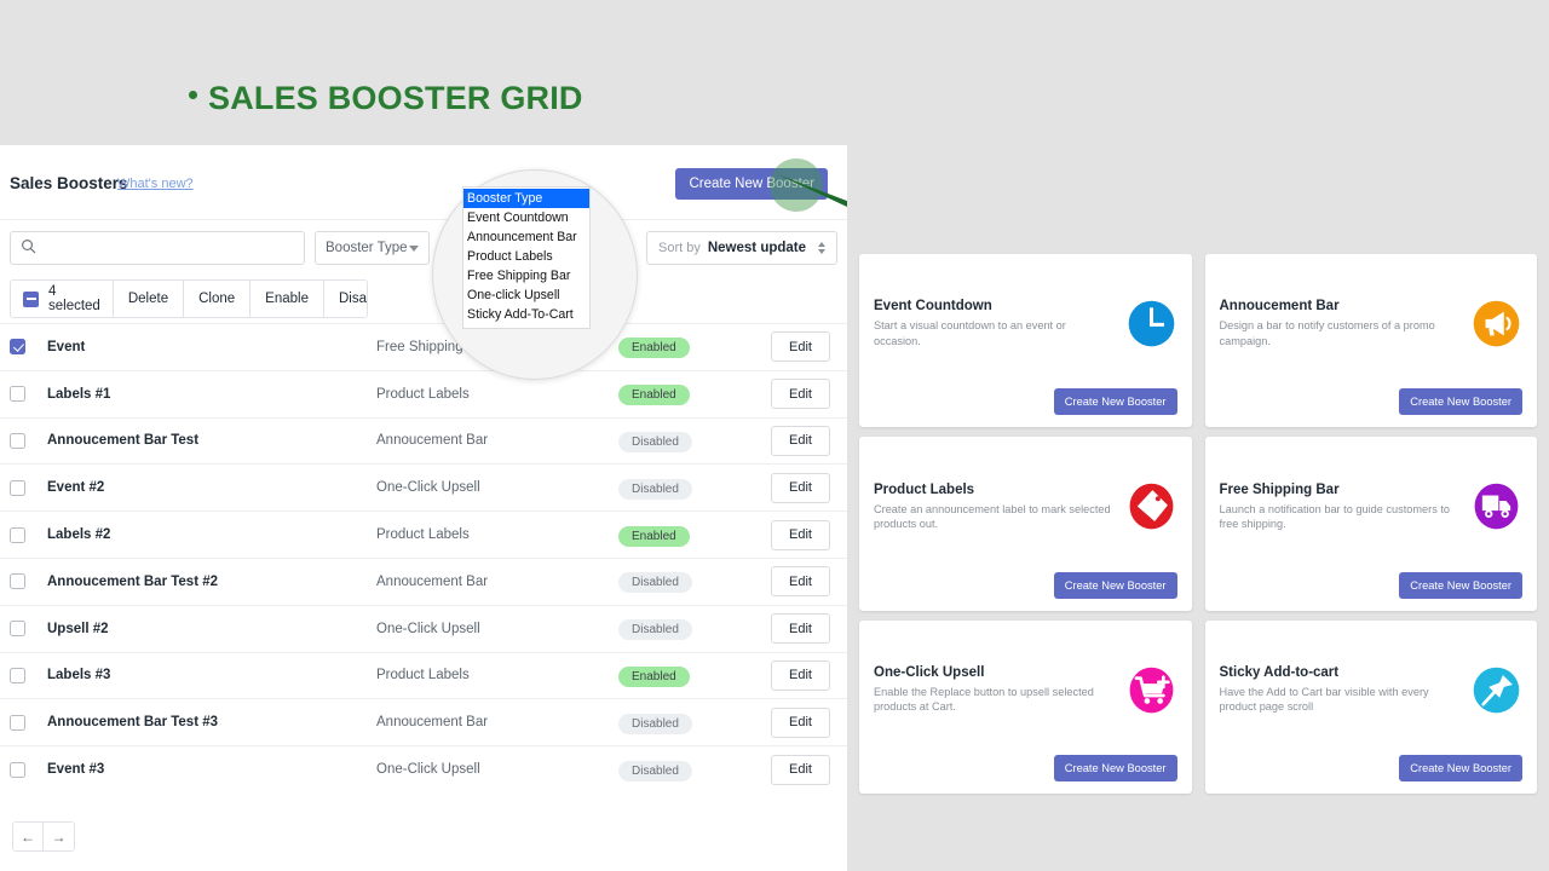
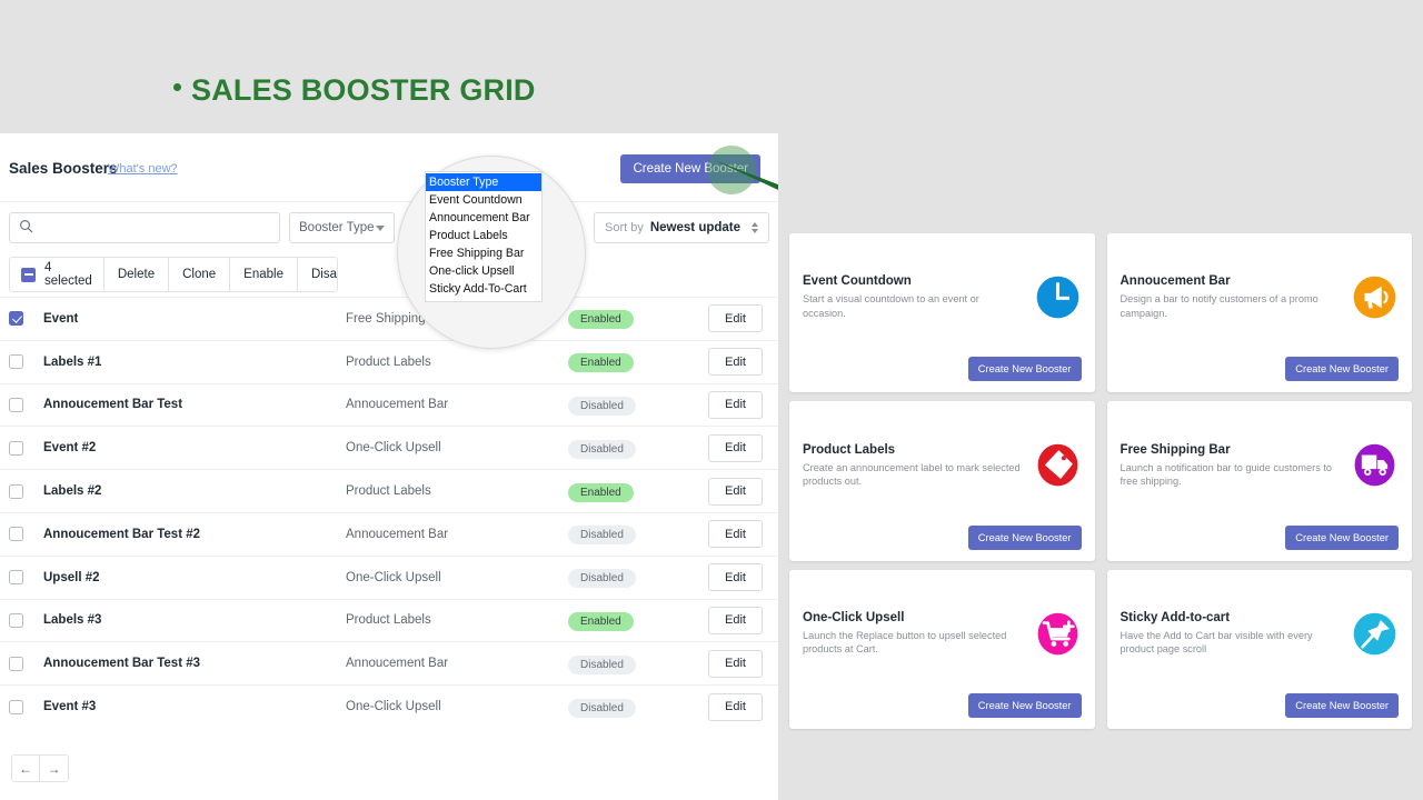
  SALES BOOSTER GRID
  Sales Boosters
  What's new?
  Create New Booser
  Booster Type
  Sort by
  Newest update
  4 selected
  Delete
  Clone
  Enable
  Event
  Free Shippin
  Enabled
  Edit
  Labels #1
  Product Labels
  Enabled
  Edit
  Annoucement Bar Test
  Annoucement Bar
  Disabled
  Edit
  Event #2
  One-Click Upsell
  Disabled
  Edit
  Labels #2
  Product Labels
  Enabled
  Edit
  Annoucement Bar Test #2
  Annoucement Bar
  Disabled
  Edit
  Upsell #2
  One-Click Upsell
  Disabled
  Edit
  Labels #3
  Product Labels
  Enabled
  Edit
  Annoucement Bar Test #3
  Annoucement Bar
  Disabled
  Edit
  Event #3
  One-Click Upsell
  Disabled
  Edit
  ←
  →
  Booster Type
  Event Countdown
  Announcement Bar
  Product Labels
  Free Shipping Bar
  One-click Upsell
  Sticky Add-To-Cart
  Event Countdown
  Start a visual countdown to an event or occasion.
  Create New Booster
  Annoucement Bar
  Design a bar to notify customers of a promo campaign.
  Create New Booster
  Product Labels
  Create an announcement label to mark selected products out.
  Create New Booster
  Free Shipping Bar
  Launch a notification bar to guide customers to free shipping.
  Create New Booster
  One-Click Upsell
- Enable the Replace button to upsell selected products at Cart.
+ Launch the Replace button to upsell selected products at Cart.
  Create New Booster
  Sticky Add-to-cart
  Have the Add to Cart bar visible with every product page scroll
  Create New Booster
